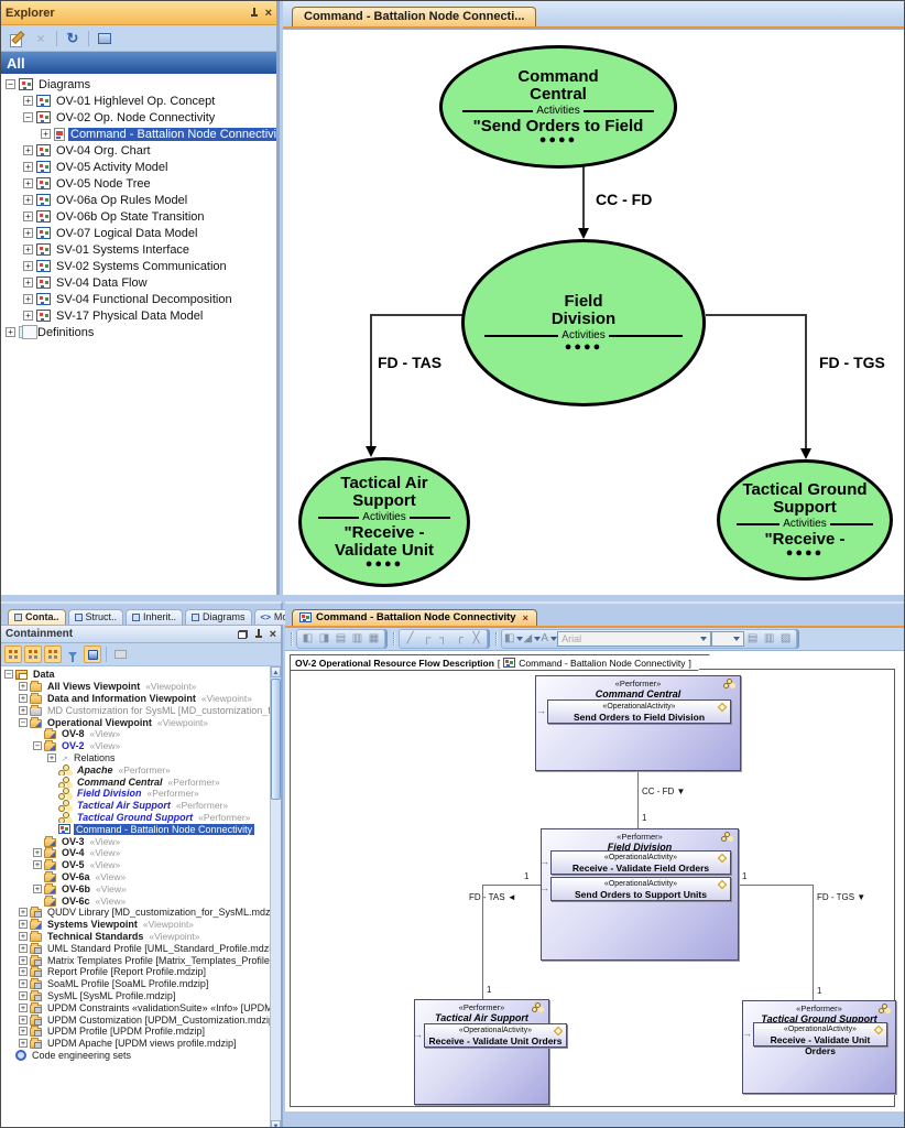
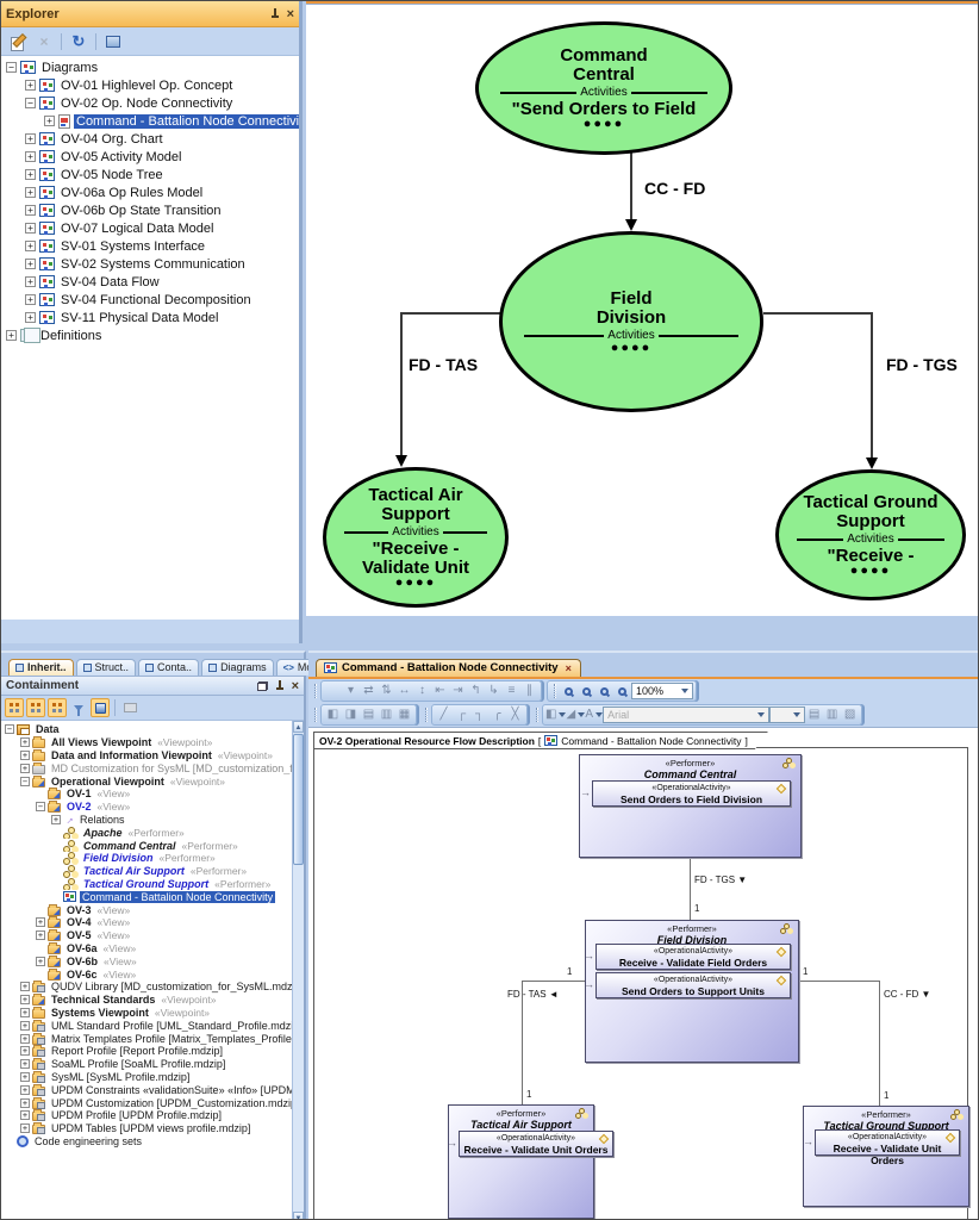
  Explorer
  ×
  ×
  ↻
- All
  −
  Diagrams
  +
  OV-01 Highlevel Op. Concept
  −
  OV-02 Op. Node Connectivity
  +
  Command - Battalion Node Connectivi
  +
  OV-04 Org. Chart
  +
  OV-05 Activity Model
  +
  OV-05 Node Tree
  +
  OV-06a Op Rules Model
  +
  OV-06b Op State Transition
  +
  OV-07 Logical Data Model
  +
  SV-01 Systems Interface
  +
  SV-02 Systems Communication
  +
  SV-04 Data Flow
  +
  SV-04 Functional Decomposition
  +
- SV-17 Physical Data Model
+ SV-11 Physical Data Model
  +
  Definitions
- Command - Battalion Node Connecti...
  CC - FD
  FD - TAS
  FD - TGS
  Command
  Central
  Activities
  "Send Orders to Field
  ●●●●
  Field
  Division
  Activities
  ●●●●
  Tactical Air
  Support
  Activities
  "Receive -
  Validate Unit
  ●●●●
  Tactical Ground
  Support
  Activities
  "Receive -
  ●●●●
- Conta..
+ Inherit..
  Struct..
- Inherit..
+ Conta..
  Diagrams
  <>
  Containment
  ×
  −
  Data
  +
  All Views Viewpoint
  «Viewpoint»
  +
  Data and Information Viewpoint
  «Viewpoint»
  +
  MD Customization for SysML [MD_customization_
  −
  Operational Viewpoint
  «Viewpoint»
- OV-8
+ OV-1
  «View»
  −
  OV-2
  «View»
  +
  Relations
  Apache
  «Performer»
  Command Central
  «Performer»
  Field Division
  «Performer»
  Tactical Air Support
  «Performer»
  Tactical Ground Support
  «Performer»
  Command - Battalion Node Connectivity
  OV-3
  «View»
  +
  OV-4
  «View»
  +
  OV-5
  «View»
  OV-6a
  «View»
  +
  OV-6b
  «View»
  OV-6c
  «View»
  +
  QUDV Library [MD_customization_for_SysML.mdz
  +
- Systems Viewpoint
+ Technical Standards
  «Viewpoint»
  +
- Technical Standards
+ Systems Viewpoint
  «Viewpoint»
  +
  UML Standard Profile [UML_Standard_Profile.mdz
  +
  Matrix Templates Profile [Matrix_Templates_Profile
  +
  Report Profile [Report Profile.mdzip]
  +
  SoaML Profile [SoaML Profile.mdzip]
  +
  SysML [SysML Profile.mdzip]
  +
  UPDM Constraints «validationSuite» «Info» [UPDM
  +
  UPDM Customization [UPDM_Customization.mdzi
  +
  UPDM Profile [UPDM Profile.mdzip]
  +
- UPDM Apache [UPDM views profile.mdzip]
+ UPDM Tables [UPDM views profile.mdzip]
  Code engineering sets
  Command - Battalion Node Connectivity
  ×
+ ▾
+ ⇄
+ ⇅
+ ↔
+ ↕
+ ⇤
+ ⇥
+ ↰
+ ↳
+ ≡
+ ∥
+ 100%
  ◧
  ◨
  ▤
  ▥
  ▦
  ╱
  ┌
  ┐
  ╭
  ╳
  ◧
  ◢
  A
  Arial
  ▤
  ▥
  ▧
  OV-2 Operational Resource Flow Description
  [
  Command - Battalion Node Connectivity
  ]
  1
- CC - FD ▼
+ FD - TGS ▼
  1
  1
  FD - TAS ◄
  1
  1
- FD - TGS ▼
+ CC - FD ▼
  «Performer»
  Command Central
  Send Orders to Field Division
  →
  «Performer»
  Field Division
  Receive - Validate Field Orders
  →
  Send Orders to Support Units
  →
  «Performer»
  Tactical Air Support
  Receive - Validate Unit Orders
  →
  «Performer»
  Tactical Ground Support
  Receive - Validate Unit Orders
  →
